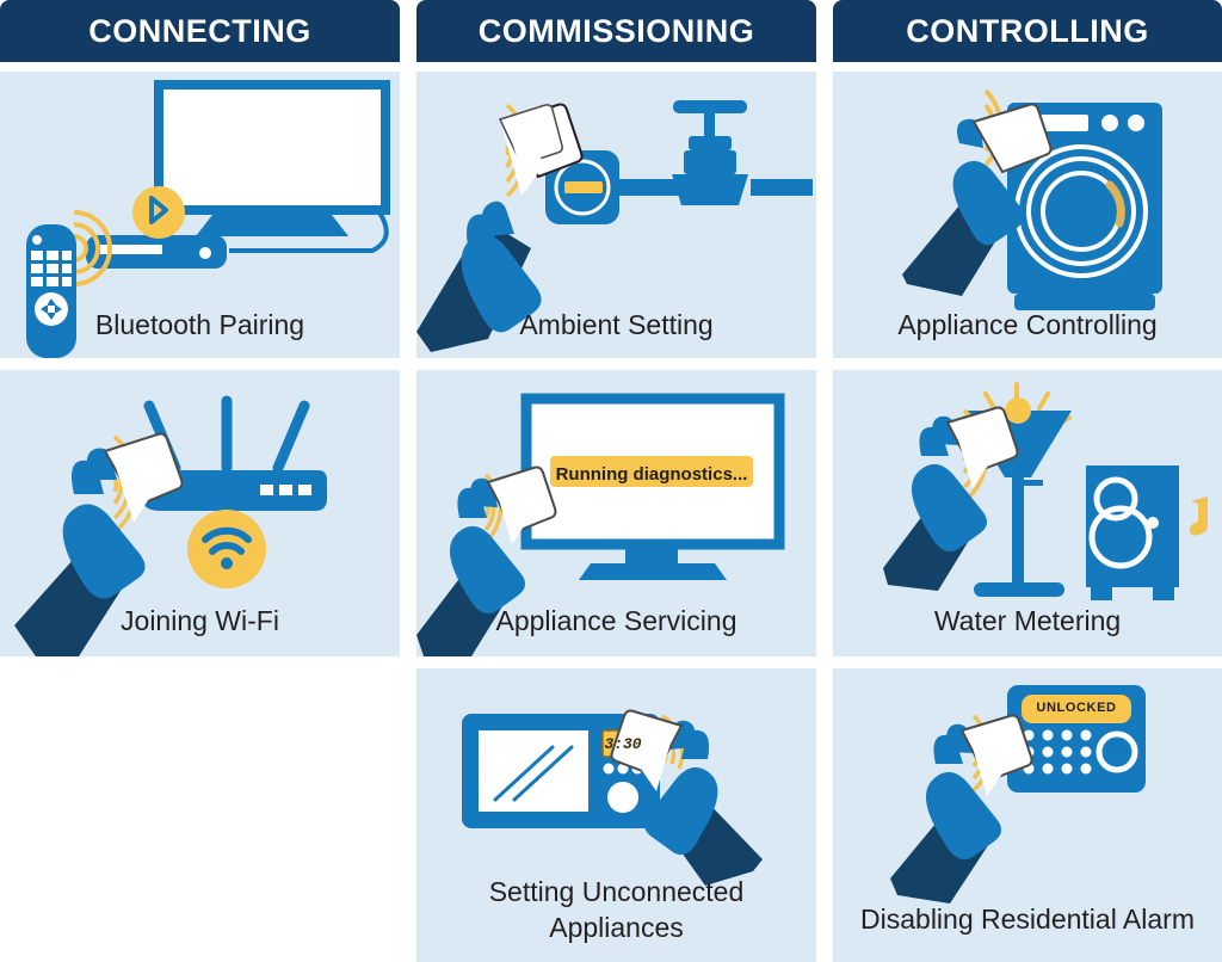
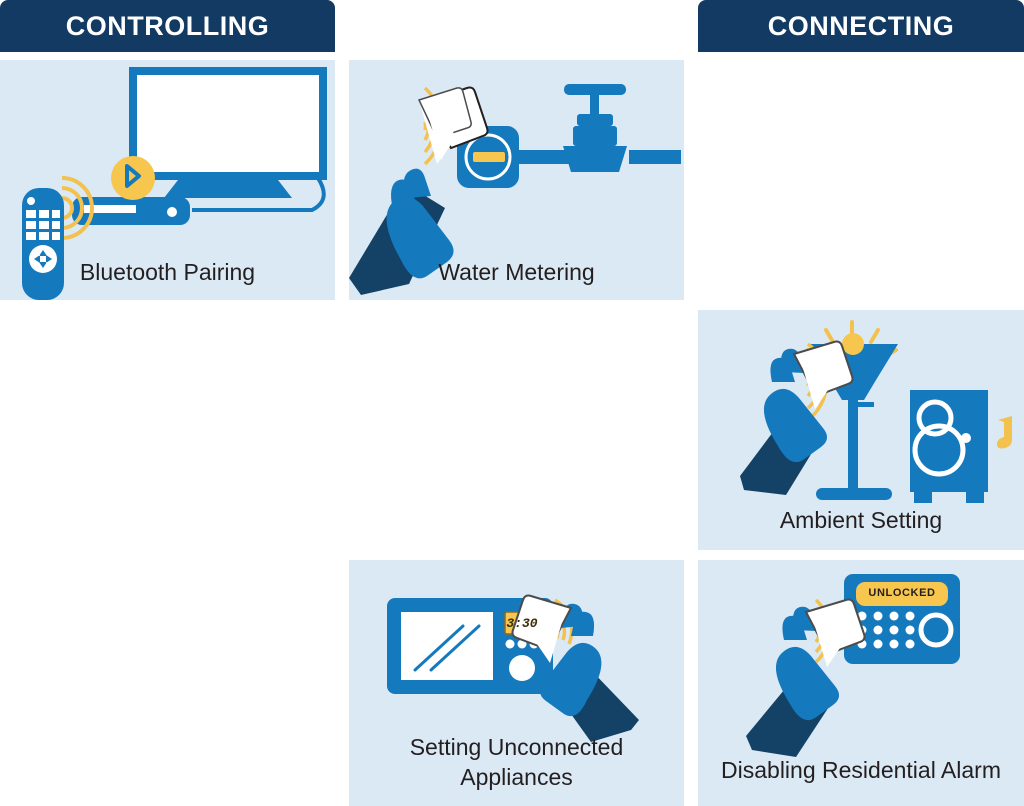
- CONNECTING
+ CONTROLLING
- COMMISSIONING
- CONTROLLING
+ CONNECTING
  Bluetooth Pairing
- Ambient Setting
+ Water Metering
- Appliance Controlling
- Joining Wi-Fi
- Running diagnostics...
- Appliance Servicing
- Water Metering
+ Ambient Setting
  3:30
  Setting Unconnected
  Appliances
  UNLOCKED
  Disabling Residential Alarm
